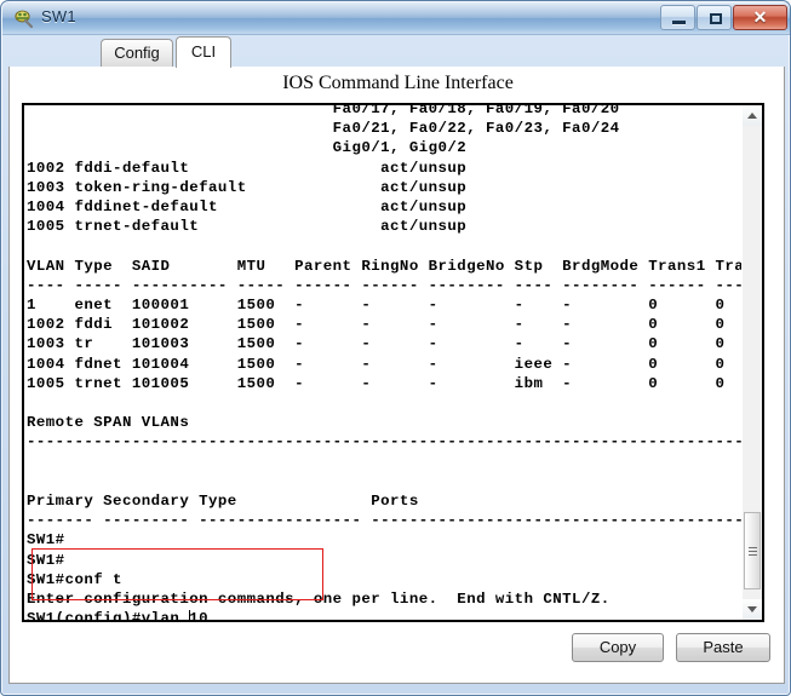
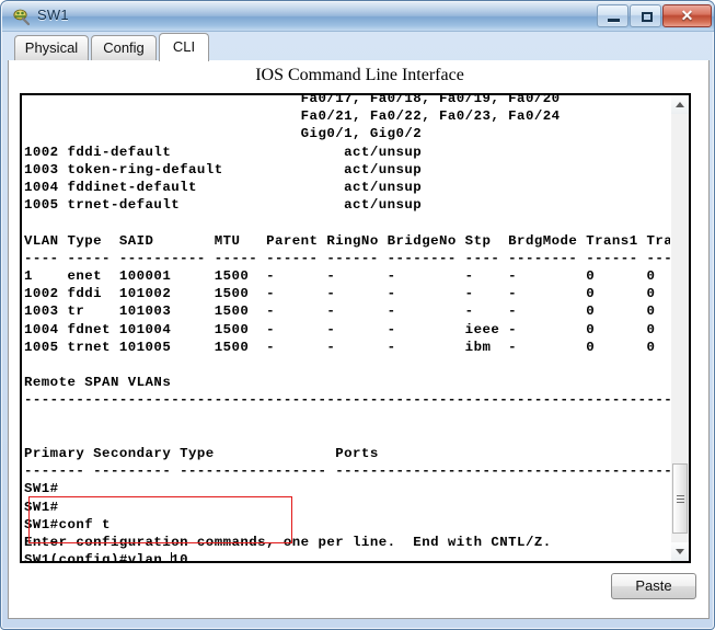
  SW1
  ✕
+ Physical
  Config
  CLI
  IOS Command Line Interface
  Fa0/17, Fa0/18, Fa0/19, Fa0/20
  Fa0/21, Fa0/22, Fa0/23, Fa0/24
  Gig0/1, Gig0/2
  1002 fddi-default act/unsup
  1003 token-ring-default act/unsup
  1004 fddinet-default act/unsup
  1005 trnet-default act/unsup
  VLAN Type SAID MTU Parent RingNo BridgeNo Stp BrdgMode Trans1 Tra
  ---- ----- ---------- ----- ------ ------ -------- ---- -------- ------ ---
  1 enet 100001 1500 - - - - - 0 0
  1002 fddi 101002 1500 - - - - - 0 0
  1003 tr 101003 1500 - - - - - 0 0
  1004 fdnet 101004 1500 - - - ieee - 0 0
  1005 trnet 101005 1500 - - - ibm - 0 0
  Remote SPAN VLANs
  ---------------------------------------------------------------------------
  Primary Secondary Type Ports
  ------- --------- ----------------- ---------------------------------------
  SW1#
  SW1#
  SW1#conf t
  Enter configuration commands, one per line. End with CNTL/Z.
  SW1(config)#vlan 10
- Copy
  Paste
